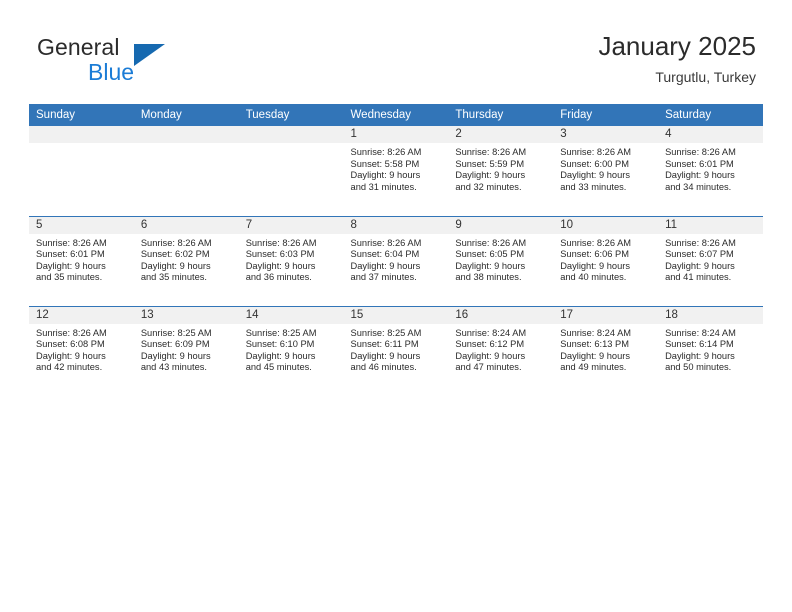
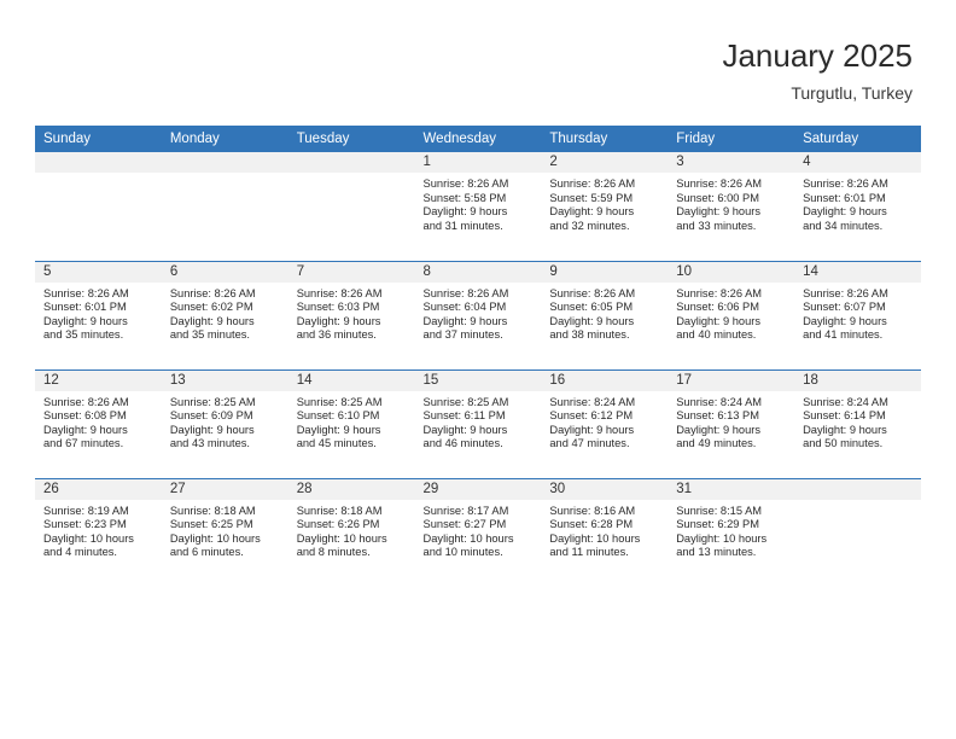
- General
- Blue
  January 2025
  Turgutlu, Turkey
  Sunday	Monday	Tuesday	Wednesday	Thursday	Friday	Saturday
  			1Sunrise: 8:26 AMSunset: 5:58 PMDaylight: 9 hoursand 31 minutes.	2Sunrise: 8:26 AMSunset: 5:59 PMDaylight: 9 hoursand 32 minutes.	3Sunrise: 8:26 AMSunset: 6:00 PMDaylight: 9 hoursand 33 minutes.	4Sunrise: 8:26 AMSunset: 6:01 PMDaylight: 9 hoursand 34 minutes.
- 5Sunrise: 8:26 AMSunset: 6:01 PMDaylight: 9 hoursand 35 minutes.	6Sunrise: 8:26 AMSunset: 6:02 PMDaylight: 9 hoursand 35 minutes.	7Sunrise: 8:26 AMSunset: 6:03 PMDaylight: 9 hoursand 36 minutes.	8Sunrise: 8:26 AMSunset: 6:04 PMDaylight: 9 hoursand 37 minutes.	9Sunrise: 8:26 AMSunset: 6:05 PMDaylight: 9 hoursand 38 minutes.	10Sunrise: 8:26 AMSunset: 6:06 PMDaylight: 9 hoursand 40 minutes.	11Sunrise: 8:26 AMSunset: 6:07 PMDaylight: 9 hoursand 41 minutes.
+ 5Sunrise: 8:26 AMSunset: 6:01 PMDaylight: 9 hoursand 35 minutes.	6Sunrise: 8:26 AMSunset: 6:02 PMDaylight: 9 hoursand 35 minutes.	7Sunrise: 8:26 AMSunset: 6:03 PMDaylight: 9 hoursand 36 minutes.	8Sunrise: 8:26 AMSunset: 6:04 PMDaylight: 9 hoursand 37 minutes.	9Sunrise: 8:26 AMSunset: 6:05 PMDaylight: 9 hoursand 38 minutes.	10Sunrise: 8:26 AMSunset: 6:06 PMDaylight: 9 hoursand 40 minutes.	14Sunrise: 8:26 AMSunset: 6:07 PMDaylight: 9 hoursand 41 minutes.
- 12Sunrise: 8:26 AMSunset: 6:08 PMDaylight: 9 hoursand 42 minutes.	13Sunrise: 8:25 AMSunset: 6:09 PMDaylight: 9 hoursand 43 minutes.	14Sunrise: 8:25 AMSunset: 6:10 PMDaylight: 9 hoursand 45 minutes.	15Sunrise: 8:25 AMSunset: 6:11 PMDaylight: 9 hoursand 46 minutes.	16Sunrise: 8:24 AMSunset: 6:12 PMDaylight: 9 hoursand 47 minutes.	17Sunrise: 8:24 AMSunset: 6:13 PMDaylight: 9 hoursand 49 minutes.	18Sunrise: 8:24 AMSunset: 6:14 PMDaylight: 9 hoursand 50 minutes.
+ 12Sunrise: 8:26 AMSunset: 6:08 PMDaylight: 9 hoursand 67 minutes.	13Sunrise: 8:25 AMSunset: 6:09 PMDaylight: 9 hoursand 43 minutes.	14Sunrise: 8:25 AMSunset: 6:10 PMDaylight: 9 hoursand 45 minutes.	15Sunrise: 8:25 AMSunset: 6:11 PMDaylight: 9 hoursand 46 minutes.	16Sunrise: 8:24 AMSunset: 6:12 PMDaylight: 9 hoursand 47 minutes.	17Sunrise: 8:24 AMSunset: 6:13 PMDaylight: 9 hoursand 49 minutes.	18Sunrise: 8:24 AMSunset: 6:14 PMDaylight: 9 hoursand 50 minutes.
+ 26Sunrise: 8:19 AMSunset: 6:23 PMDaylight: 10 hoursand 4 minutes.	27Sunrise: 8:18 AMSunset: 6:25 PMDaylight: 10 hoursand 6 minutes.	28Sunrise: 8:18 AMSunset: 6:26 PMDaylight: 10 hoursand 8 minutes.	29Sunrise: 8:17 AMSunset: 6:27 PMDaylight: 10 hoursand 10 minutes.	30Sunrise: 8:16 AMSunset: 6:28 PMDaylight: 10 hoursand 11 minutes.	31Sunrise: 8:15 AMSunset: 6:29 PMDaylight: 10 hoursand 13 minutes.
